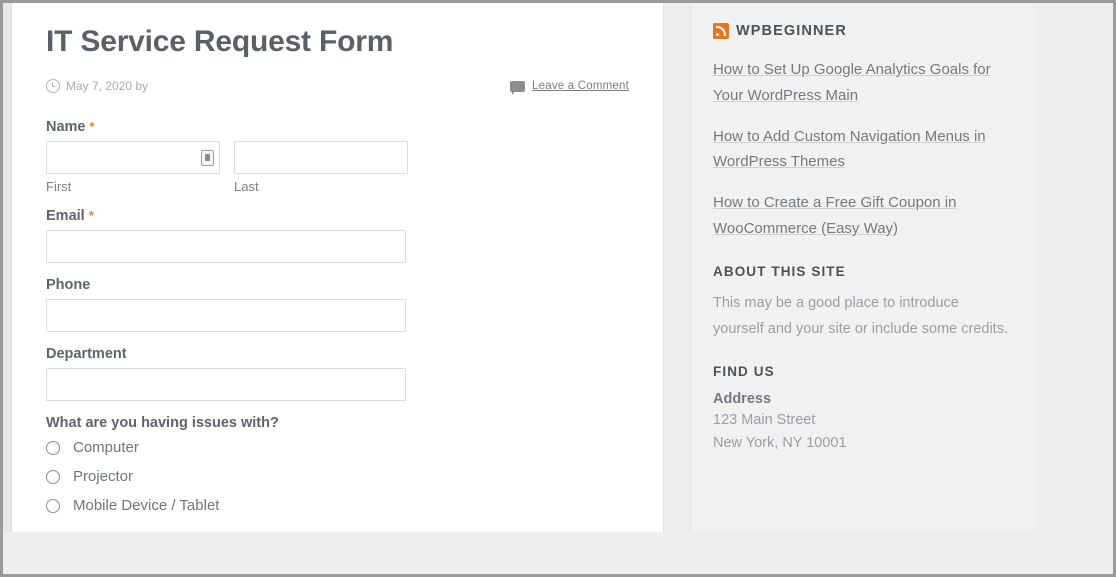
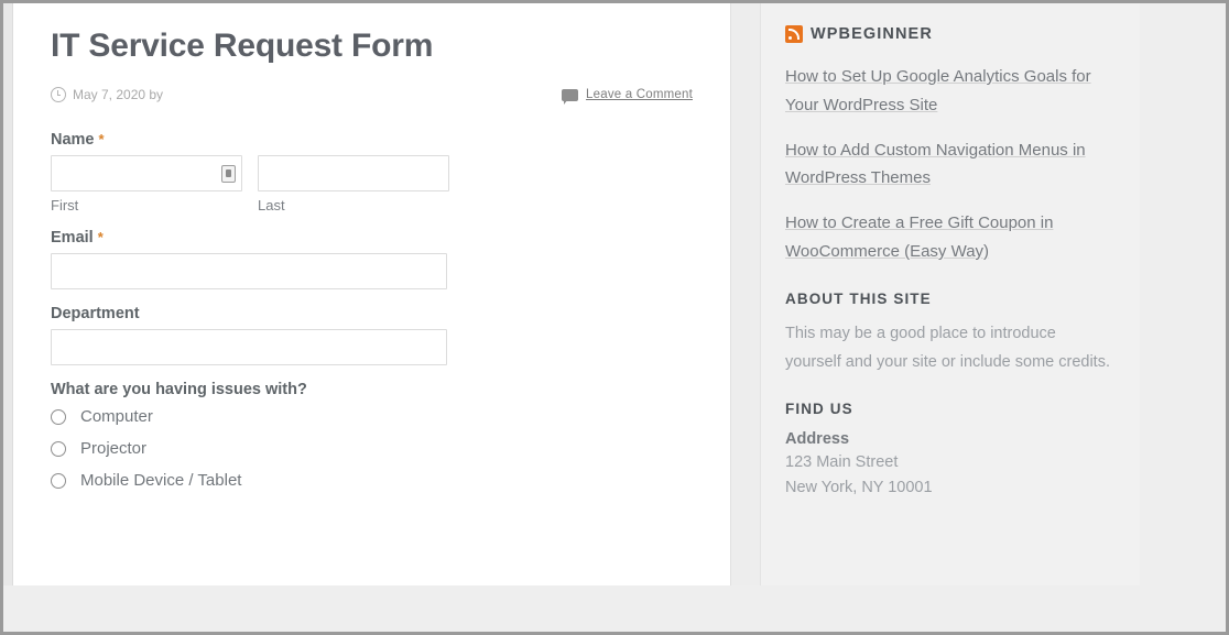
  IT Service Request Form
  May 7, 2020 by
  Leave a Comment
  Name *
  First
  Last
  Email *
- Phone
  Department
  What are you having issues with?
  Computer
  Projector
  Mobile Device / Tablet
  WPBEGINNER
- How to Set Up Google Analytics Goals for Your WordPress Main
+ How to Set Up Google Analytics Goals for Your WordPress Site
  How to Add Custom Navigation Menus in WordPress Themes
  How to Create a Free Gift Coupon in WooCommerce (Easy Way)
  ABOUT THIS SITE
  This may be a good place to introduce yourself and your site or include some credits.
  FIND US
  Address
  123 Main Street
  New York, NY 10001
